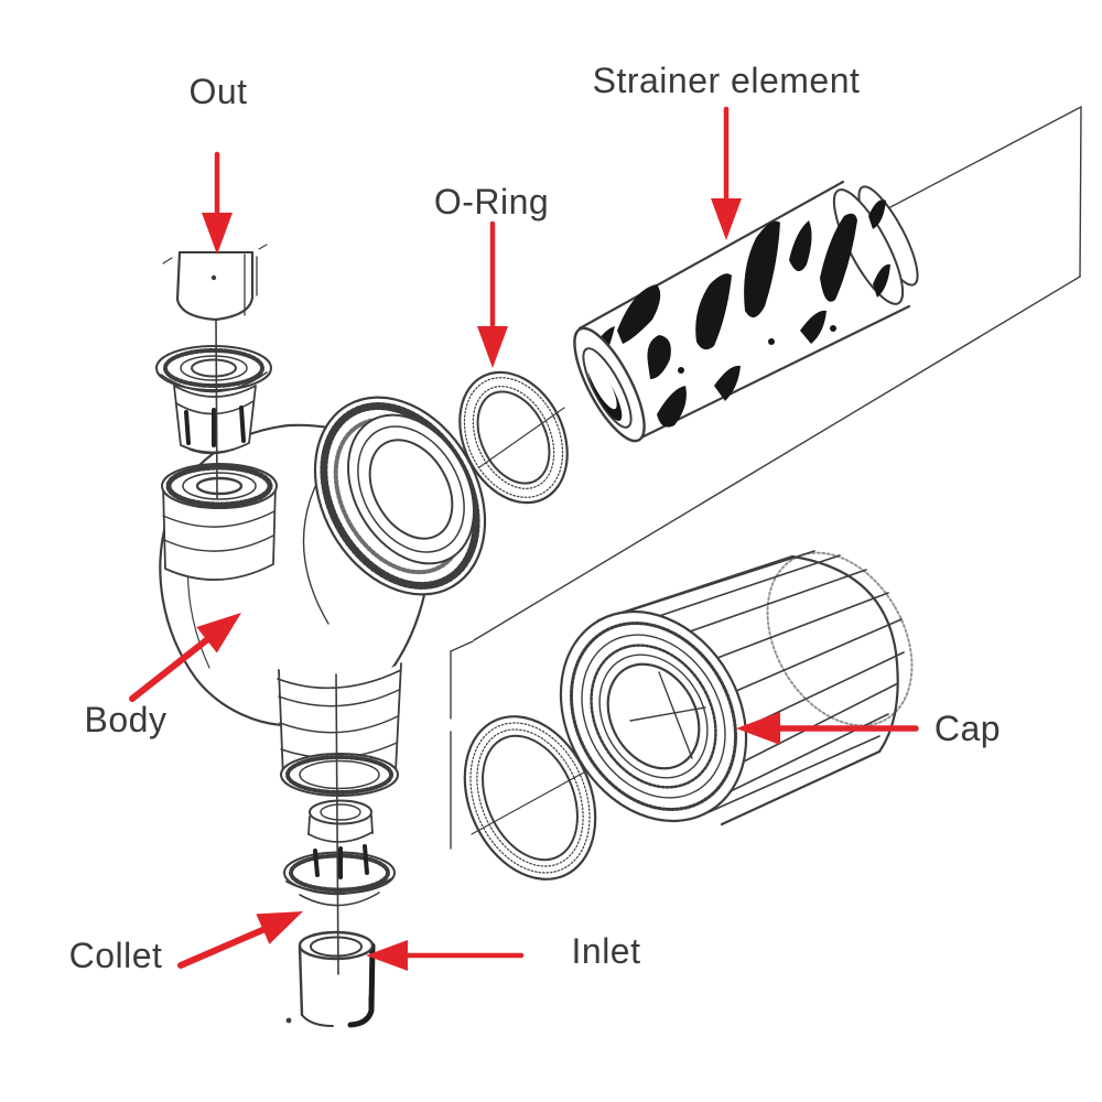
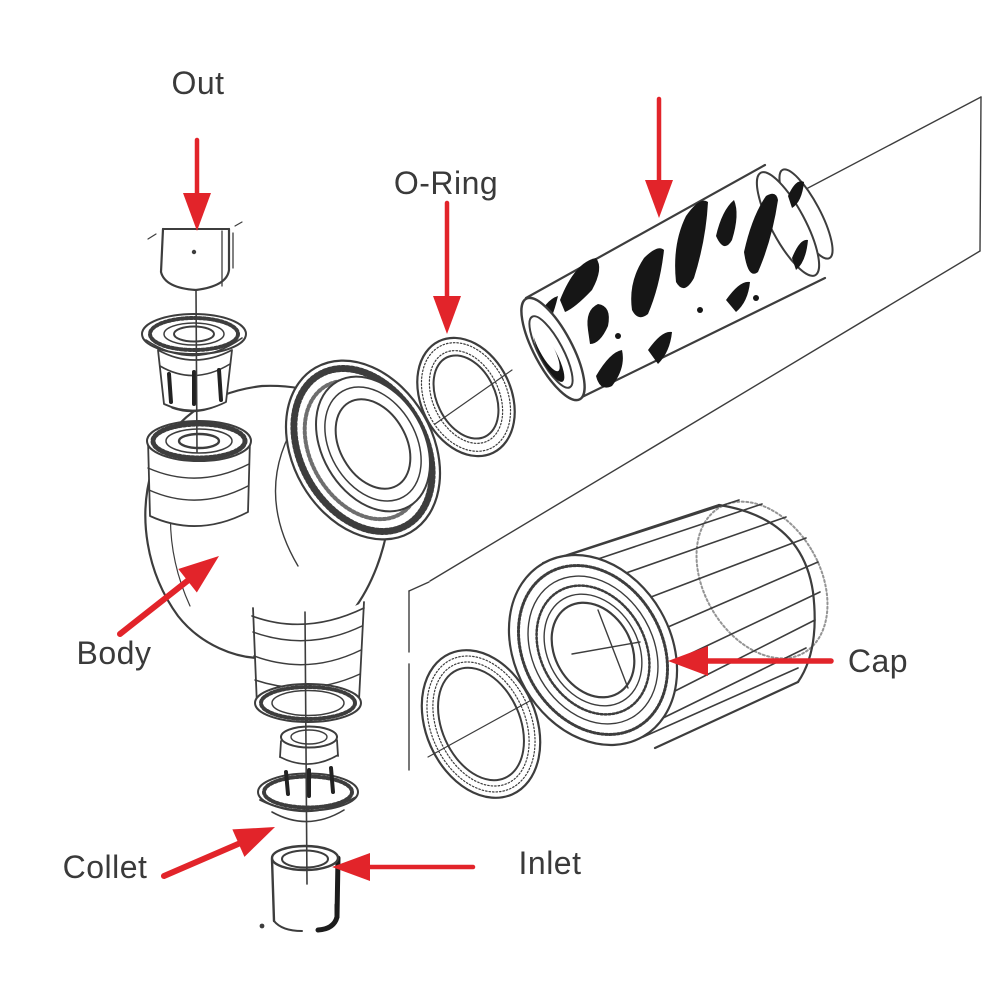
  Out
- Strainer element
  O-Ring
  Body
  Cap
  Collet
  Inlet
